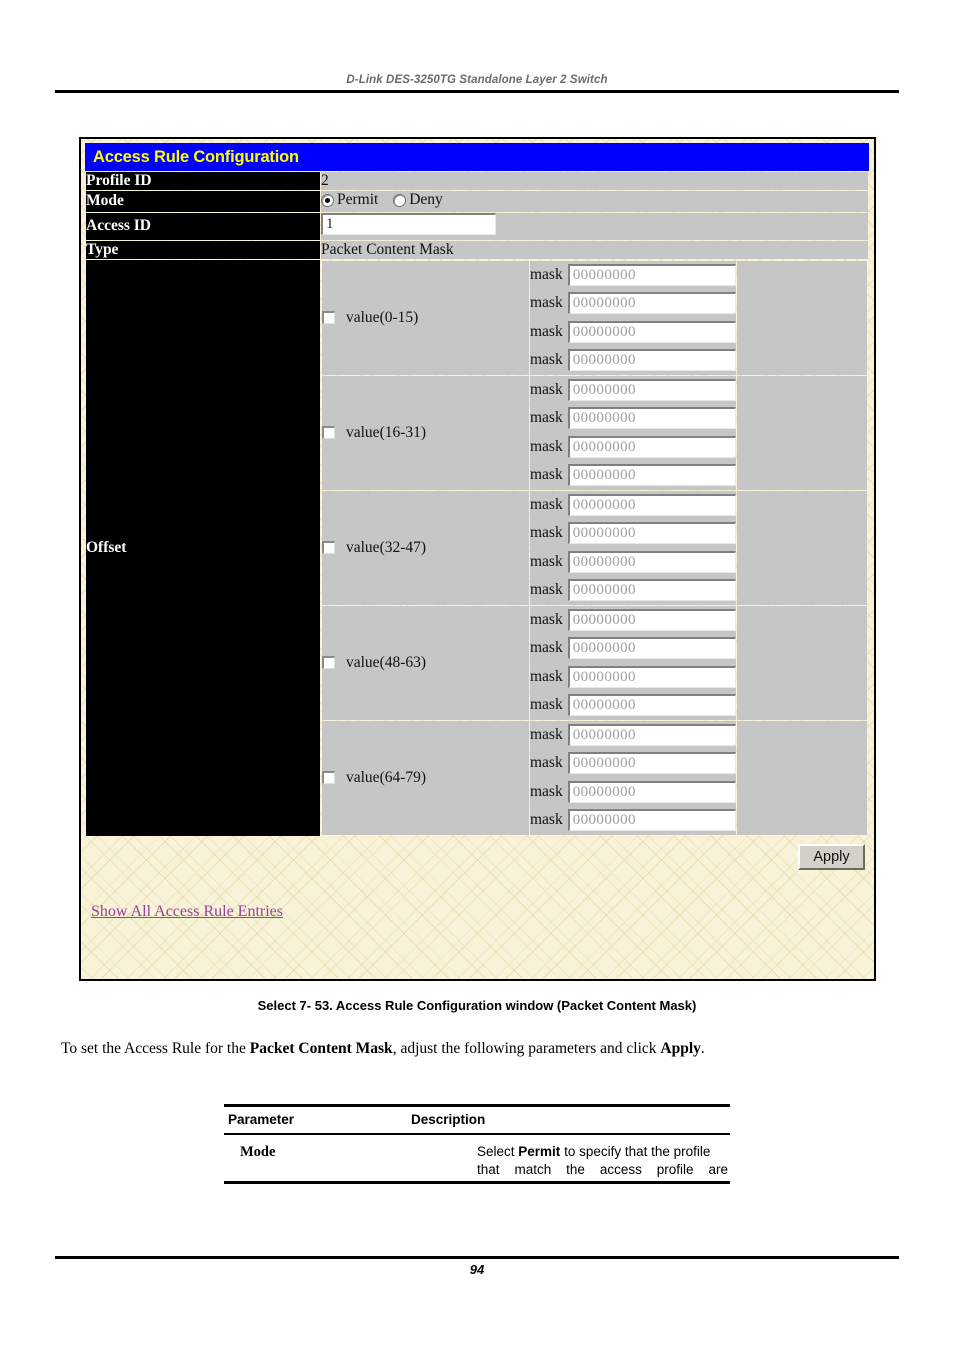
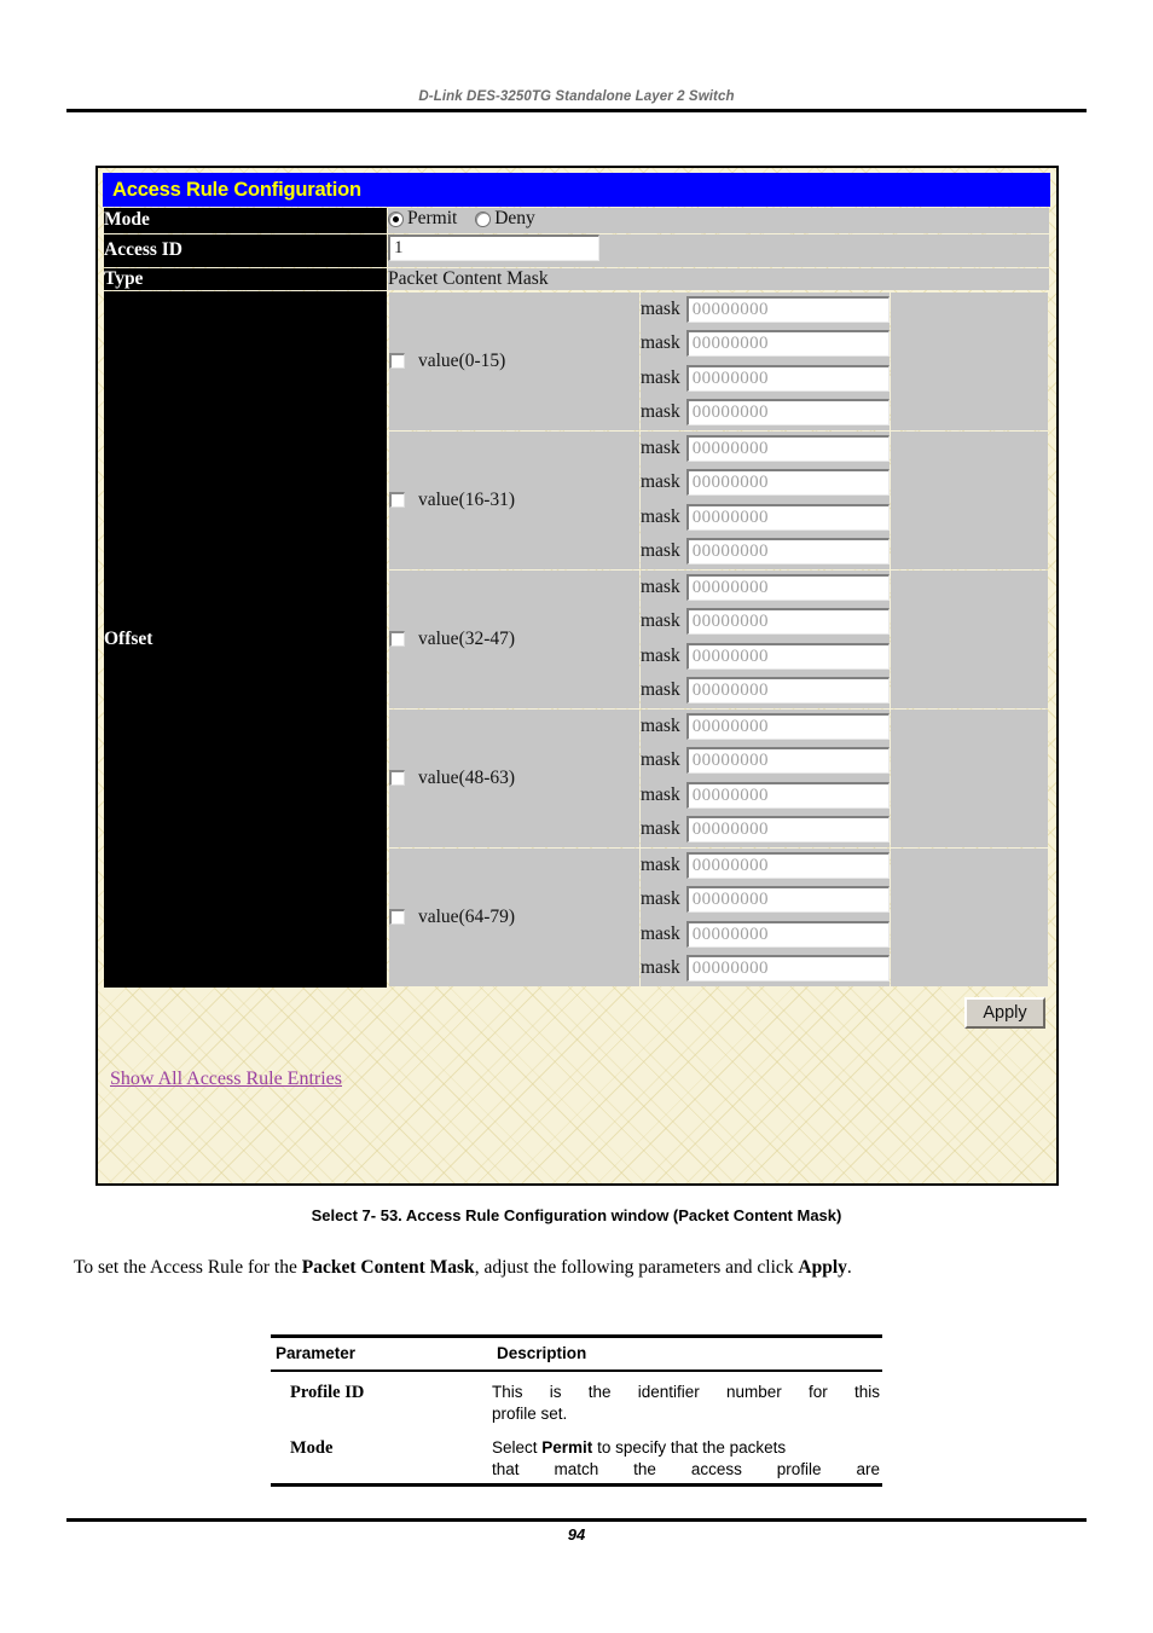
  D-Link DES-3250TG Standalone Layer 2 Switch
  Access Rule Configuration
- Profile ID	2
  Mode	Permit Deny
  Access ID	1
  Type	Packet Content Mask
  Offset
  value(0-15)	mask 00000000 mask 00000000 mask 00000000 mask 00000000
  value(16-31)	mask 00000000 mask 00000000 mask 00000000 mask 00000000
  value(32-47)	mask 00000000 mask 00000000 mask 00000000 mask 00000000
  value(48-63)	mask 00000000 mask 00000000 mask 00000000 mask 00000000
  value(64-79)	mask 00000000 mask 00000000 mask 00000000 mask 00000000
  Apply
  Show All Access Rule Entries
  Select 7- 53. Access Rule Configuration window (Packet Content Mask)
  To set the Access Rule for the Packet Content Mask, adjust the following parameters and click Apply.
  Parameter	Description
+ Profile ID	This is the identifier number for thisprofile set.
- Mode	Select Permit to specify that the profilethat match the access profile are
+ Mode	Select Permit to specify that the packetsthat match the access profile are
  94
